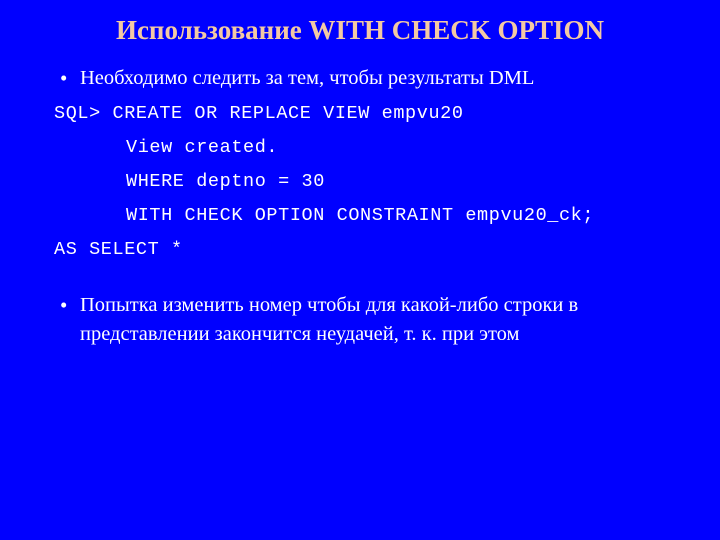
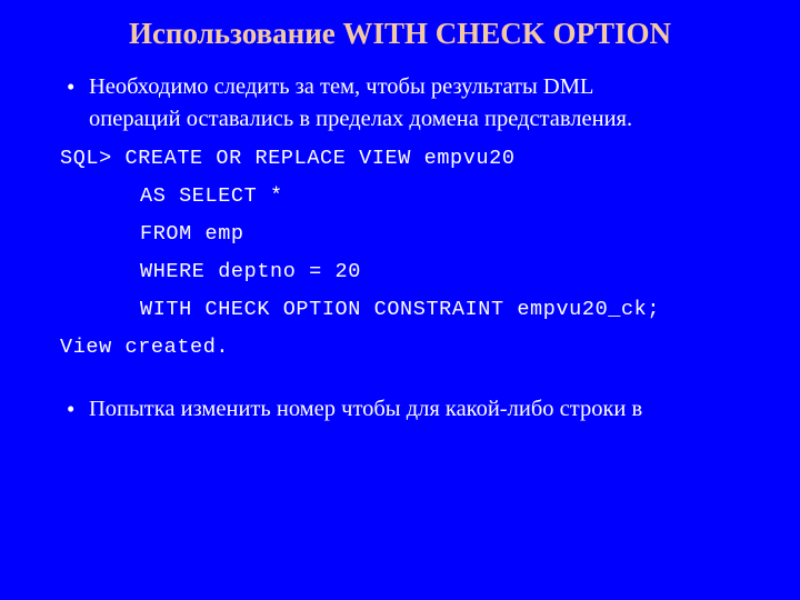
  Использование WITH CHECK OPTION
  •
  Необходимо следить за тем, чтобы результаты DML
+ операций оставались в пределах домена представления.
  SQL> CREATE OR REPLACE VIEW empvu20
- View created.
+ AS SELECT *
+ FROM emp
- WHERE deptno = 30
+ WHERE deptno = 20
  WITH CHECK OPTION CONSTRAINT empvu20_ck;
- AS SELECT *
+ View created.
  •
  Попытка изменить номер чтобы для какой-либо строки в
- представлении закончится неудачей, т. к. при этом
